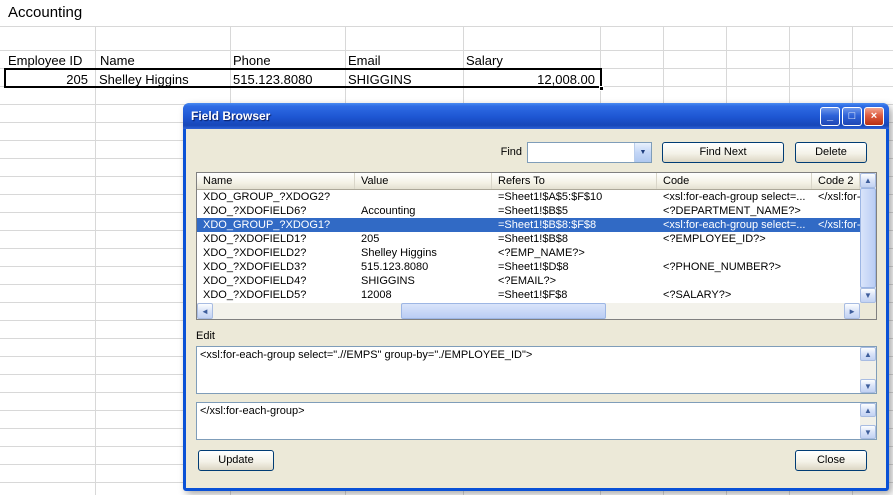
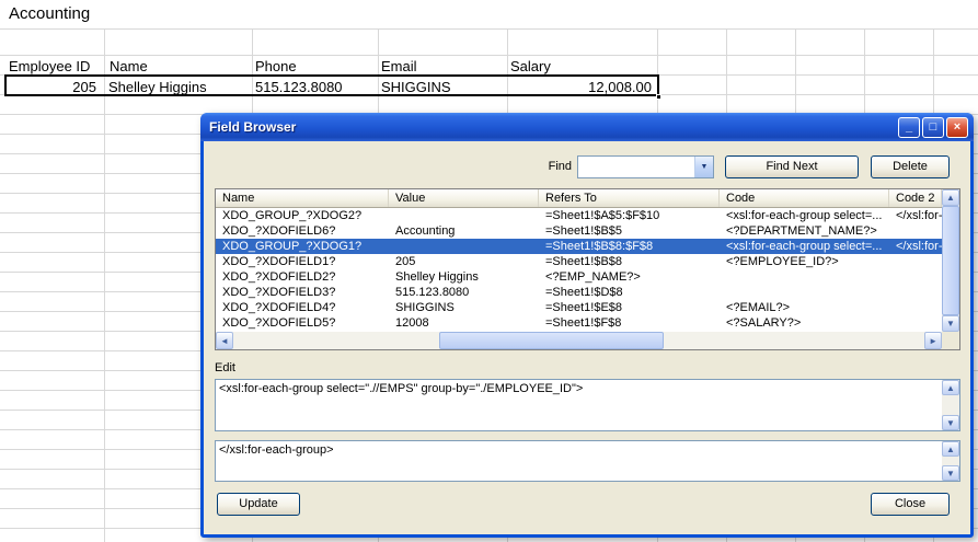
  Accounting
  Employee ID
  Name
  Phone
  Email
  Salary
  205
  Shelley Higgins
  515.123.8080
  SHIGGINS
  12,008.00
  Field Browser
  _
  □
  ×
  Find
  Find Next
  Delete
  Name
  Value
  Refers To
  Code
  Code 2
  XDO_GROUP_?XDOG2?
  =Sheet1!$A$5:$F$10
  <xsl:for-each-group select=...
  XDO_?XDOFIELD6?
  Accounting
  =Sheet1!$B$5
  <?DEPARTMENT_NAME?>
  XDO_GROUP_?XDOG1?
  =Sheet1!$B$8:$F$8
  <xsl:for-each-group select=...
  </xsl:for-
  XDO_?XDOFIELD1?
  205
  =Sheet1!$B$8
  <?EMPLOYEE_ID?>
  XDO_?XDOFIELD2?
  Shelley Higgins
  <?EMP_NAME?>
  XDO_?XDOFIELD3?
  515.123.8080
  =Sheet1!$D$8
- <?PHONE_NUMBER?>
  XDO_?XDOFIELD4?
  SHIGGINS
+ =Sheet1!$E$8
  <?EMAIL?>
  XDO_?XDOFIELD5?
  12008
  =Sheet1!$F$8
  <?SALARY?>
  ▲
  ▼
  ◄
  ►
  Edit
  <xsl:for-each-group select=".//EMPS" group-by="./EMPLOYEE_ID">
  ▲
  ▼
  </xsl:for-each-group>
  ▲
  ▼
  Update
  Close
